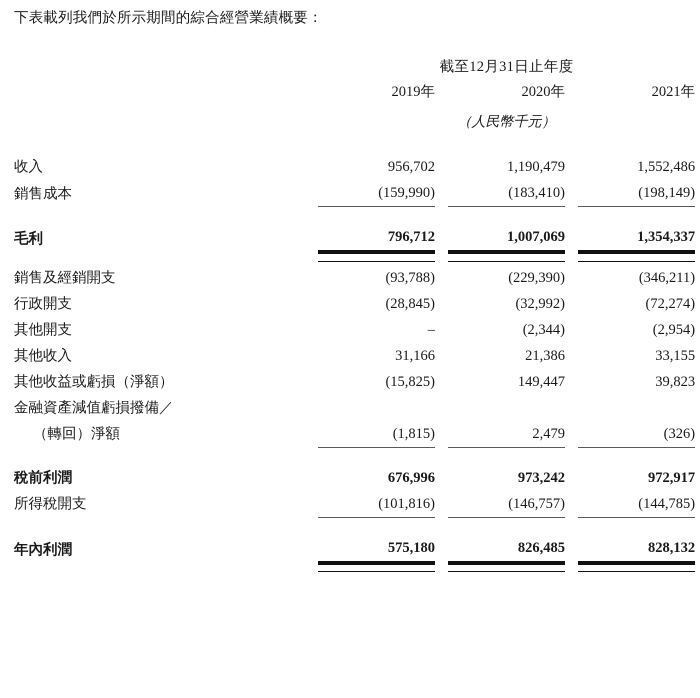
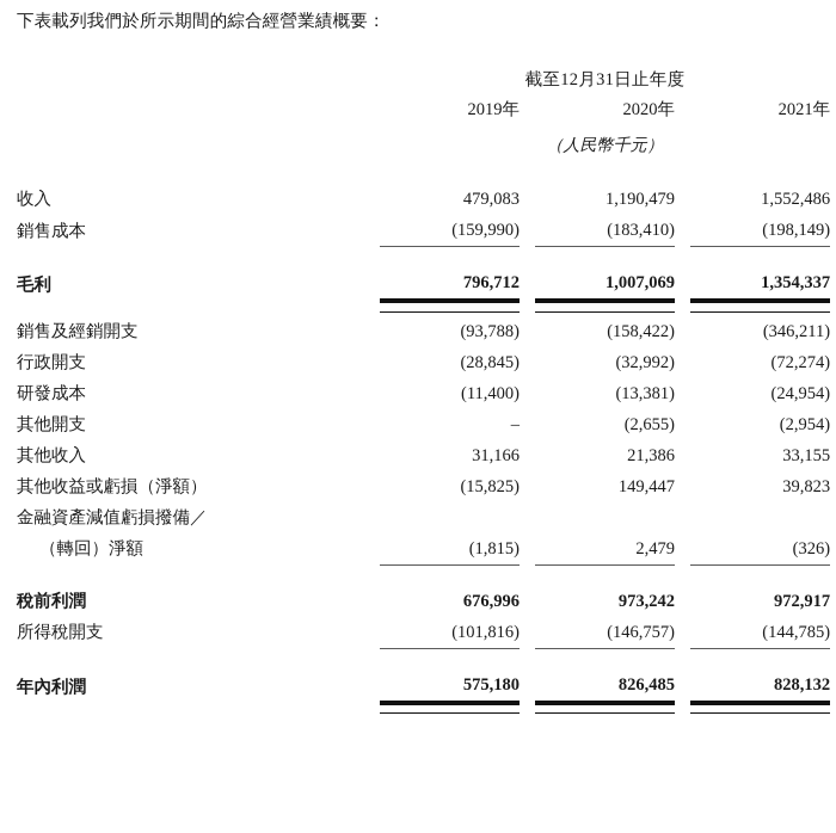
  下表載列我們於所示期間的綜合經營業績概要：
  		截至12月31日止年度
  		2019年		2020年		2021年
  		（人民幣千元）
- 收入		956,702		1,190,479		1,552,486
+ 收入		479,083		1,190,479		1,552,486
  銷售成本		(159,990)		(183,410)		(198,149)
  毛利		796,712		1,007,069		1,354,337
- 銷售及經銷開支		(93,788)		(229,390)		(346,211)
+ 銷售及經銷開支		(93,788)		(158,422)		(346,211)
  行政開支		(28,845)		(32,992)		(72,274)
+ 研發成本		(11,400)		(13,381)		(24,954)
- 其他開支		–		(2,344)		(2,954)
+ 其他開支		–		(2,655)		(2,954)
  其他收入		31,166		21,386		33,155
  其他收益或虧損（淨額）		(15,825)		149,447		39,823
  金融資產減值虧損撥備／
  （轉回）淨額		(1,815)		2,479		(326)
  稅前利潤		676,996		973,242		972,917
  所得稅開支		(101,816)		(146,757)		(144,785)
  年內利潤		575,180		826,485		828,132
